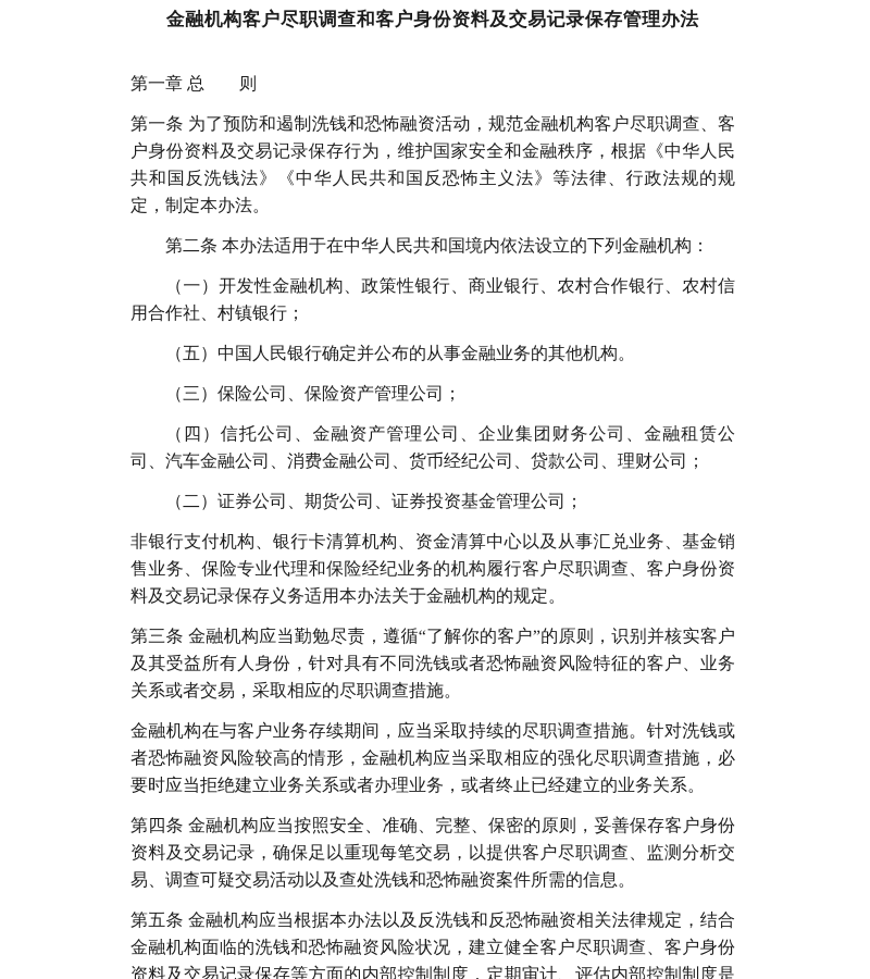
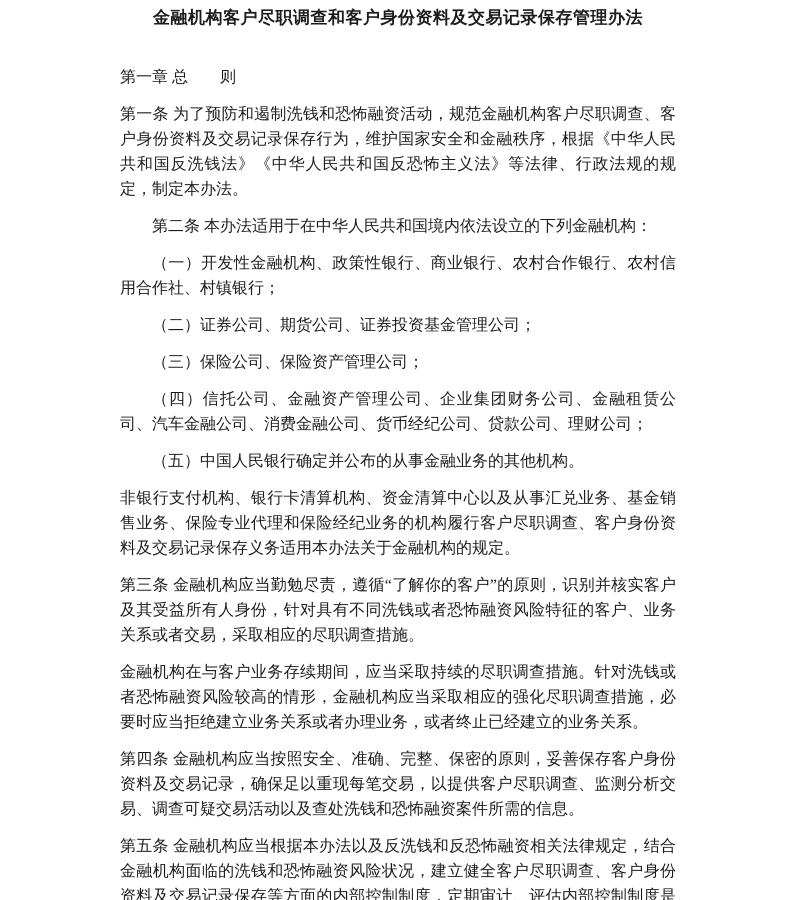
  金融机构客户尽职调查和客户身份资料及交易记录保存管理办法
  第一章 总 则
  第一条 为了预防和遏制洗钱和恐怖融资活动，规范金融机构客户尽职调查、客户身份资料及交易记录保存行为，维护国家安全和金融秩序，根据《中华人民共和国反洗钱法》《中华人民共和国反恐怖主义法》等法律、行政法规的规定，制定本办法。
  第二条 本办法适用于在中华人民共和国境内依法设立的下列金融机构：
  （一）开发性金融机构、政策性银行、商业银行、农村合作银行、农村信用合作社、村镇银行；
- （五）中国人民银行确定并公布的从事金融业务的其他机构。
+ （二）证券公司、期货公司、证券投资基金管理公司；
  （三）保险公司、保险资产管理公司；
  （四）信托公司、金融资产管理公司、企业集团财务公司、金融租赁公司、汽车金融公司、消费金融公司、货币经纪公司、贷款公司、理财公司；
- （二）证券公司、期货公司、证券投资基金管理公司；
+ （五）中国人民银行确定并公布的从事金融业务的其他机构。
  非银行支付机构、银行卡清算机构、资金清算中心以及从事汇兑业务、基金销售业务、保险专业代理和保险经纪业务的机构履行客户尽职调查、客户身份资料及交易记录保存义务适用本办法关于金融机构的规定。
  第三条 金融机构应当勤勉尽责，遵循“了解你的客户”的原则，识别并核实客户及其受益所有人身份，针对具有不同洗钱或者恐怖融资风险特征的客户、业务关系或者交易，采取相应的尽职调查措施。
  金融机构在与客户业务存续期间，应当采取持续的尽职调查措施。针对洗钱或者恐怖融资风险较高的情形，金融机构应当采取相应的强化尽职调查措施，必要时应当拒绝建立业务关系或者办理业务，或者终止已经建立的业务关系。
  第四条 金融机构应当按照安全、准确、完整、保密的原则，妥善保存客户身份资料及交易记录，确保足以重现每笔交易，以提供客户尽职调查、监测分析交易、调查可疑交易活动以及查处洗钱和恐怖融资案件所需的信息。
  第五条 金融机构应当根据本办法以及反洗钱和反恐怖融资相关法律规定，结合金融机构面临的洗钱和恐怖融资风险状况，建立健全客户尽职调查、客户身份资料及交易记录保存等方面的内部控制制度，定期审计、评估内部控制制度是
